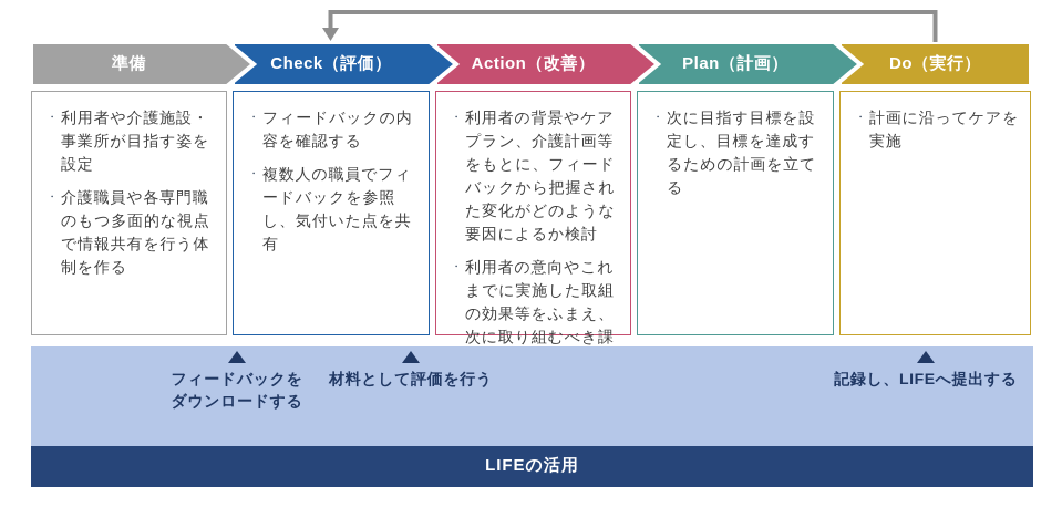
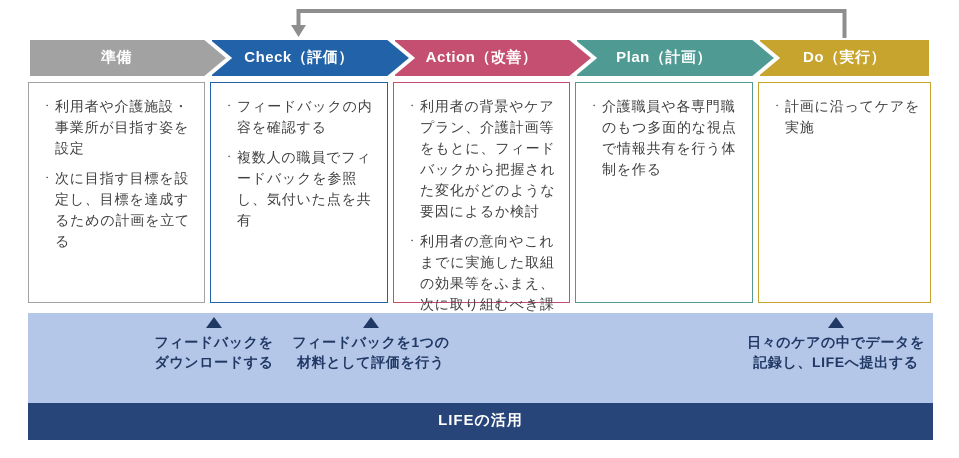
  準備
  Check（評価）
  Action（改善）
  Plan（計画）
  Do（実行）
  ・
  利用者や介護施設・事業所が目指す姿を設定
  ・
- 介護職員や各専門職のもつ多面的な視点で情報共有を行う体制を作る
+ 次に目指す目標を設定し、目標を達成するための計画を立てる
  ・
  フィードバックの内容を確認する
  ・
  複数人の職員でフィードバックを参照し、気付いた点を共有
  ・
  利用者の背景やケアプラン、介護計画等をもとに、フィードバックから把握された変化がどのような要因によるか検討
  ・
  利用者の意向やこれまでに実施した取組の効果等をふまえ、次に取り組むべき課
  ・
- 次に目指す目標を設定し、目標を達成するための計画を立てる
+ 介護職員や各専門職のもつ多面的な視点で情報共有を行う体制を作る
  ・
  計画に沿ってケアを実施
  フィードバックを
  ダウンロードする
+ フィードバックを1つの
  材料として評価を行う
+ 日々のケアの中でデータを
  記録し、LIFEへ提出する
  LIFEの活用
